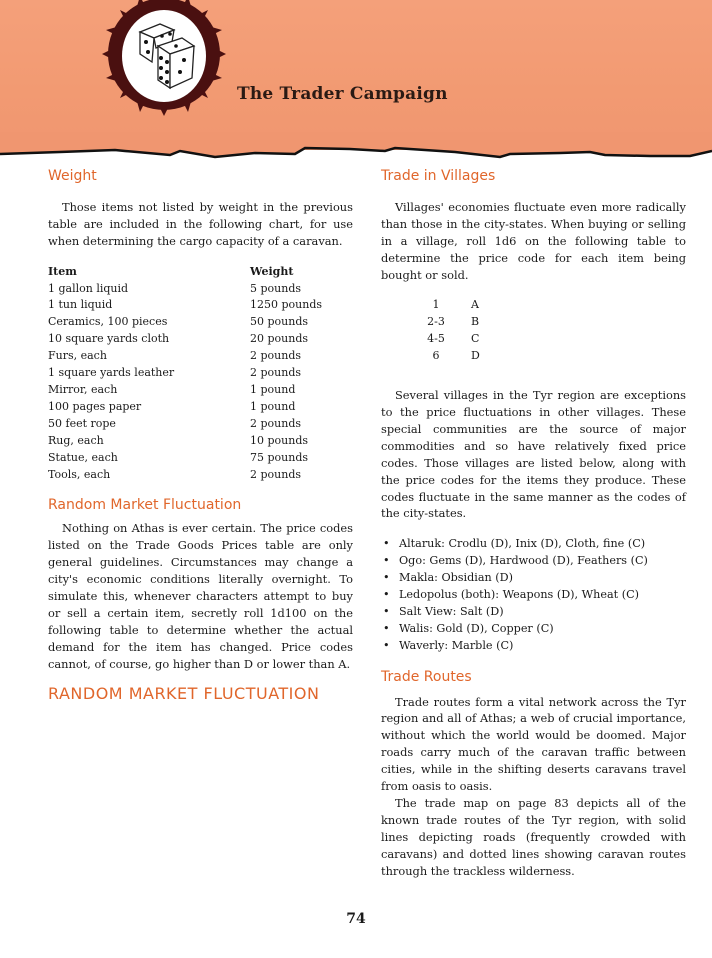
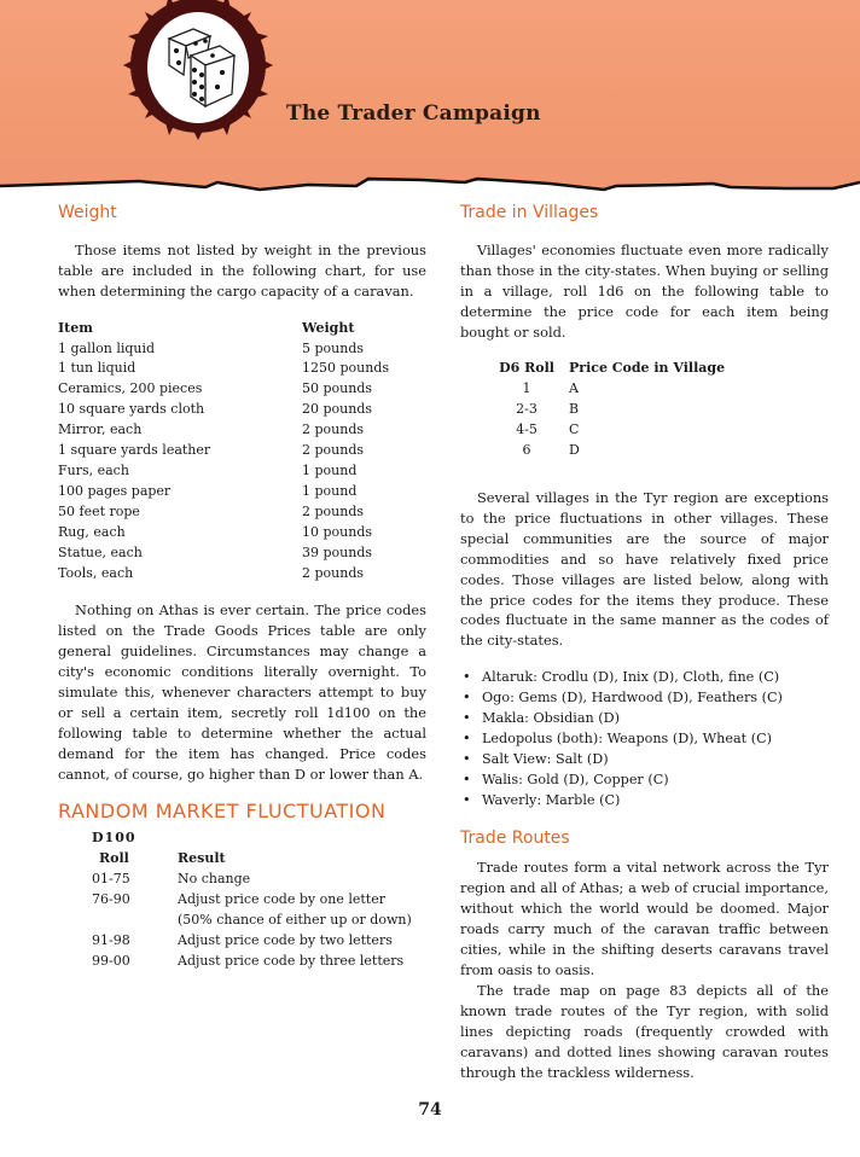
  The Trader Campaign
  Weight
  Those items not listed by weight in the previous table are included in the following chart, for use when determining the cargo capacity of a caravan.
  Item	Weight
  1 gallon liquid	5 pounds
  1 tun liquid	1250 pounds
- Ceramics, 100 pieces	50 pounds
+ Ceramics, 200 pieces	50 pounds
  10 square yards cloth	20 pounds
- Furs, each	2 pounds
+ Mirror, each	2 pounds
  1 square yards leather	2 pounds
- Mirror, each	1 pound
+ Furs, each	1 pound
  100 pages paper	1 pound
  50 feet rope	2 pounds
  Rug, each	10 pounds
- Statue, each	75 pounds
+ Statue, each	39 pounds
  Tools, each	2 pounds
- Random Market Fluctuation
  Nothing on Athas is ever certain. The price codes listed on the Trade Goods Prices table are only general guidelines. Circumstances may change a city's economic conditions literally overnight. To simulate this, whenever characters attempt to buy or sell a certain item, secretly roll 1d100 on the following table to determine whether the actual demand for the item has changed. Price codes cannot, of course, go higher than D or lower than A.
  RANDOM MARKET FLUCTUATION
+ D100
+ Roll	Result
+ 01-75	No change
+ 76-90	Adjust price code by one letter (50% chance of either up or down)
+ 91-98	Adjust price code by two letters
+ 99-00	Adjust price code by three letters
  Trade in Villages
  Villages' economies fluctuate even more radically than those in the city-states. When buying or selling in a village, roll 1d6 on the following table to determine the price code for each item being bought or sold.
+ D6 Roll	Price Code in Village
  1	A
  2-3	B
  4-5	C
  6	D
  Several villages in the Tyr region are exceptions to the price fluctuations in other villages. These special communities are the source of major commodities and so have relatively fixed price codes. Those villages are listed below, along with the price codes for the items they produce. These codes fluctuate in the same manner as the codes of the city-states.
  •
  Altaruk: Crodlu (D), Inix (D), Cloth, fine (C)
  •
  Ogo: Gems (D), Hardwood (D), Feathers (C)
  •
  Makla: Obsidian (D)
  •
  Ledopolus (both): Weapons (D), Wheat (C)
  •
  Salt View: Salt (D)
  •
  Walis: Gold (D), Copper (C)
  •
  Waverly: Marble (C)
  Trade Routes
  Trade routes form a vital network across the Tyr region and all of Athas; a web of crucial importance, without which the world would be doomed. Major roads carry much of the caravan traffic between cities, while in the shifting deserts caravans travel from oasis to oasis.
  The trade map on page 83 depicts all of the known trade routes of the Tyr region, with solid lines depicting roads (frequently crowded with caravans) and dotted lines showing caravan routes through the trackless wilderness.
  74
